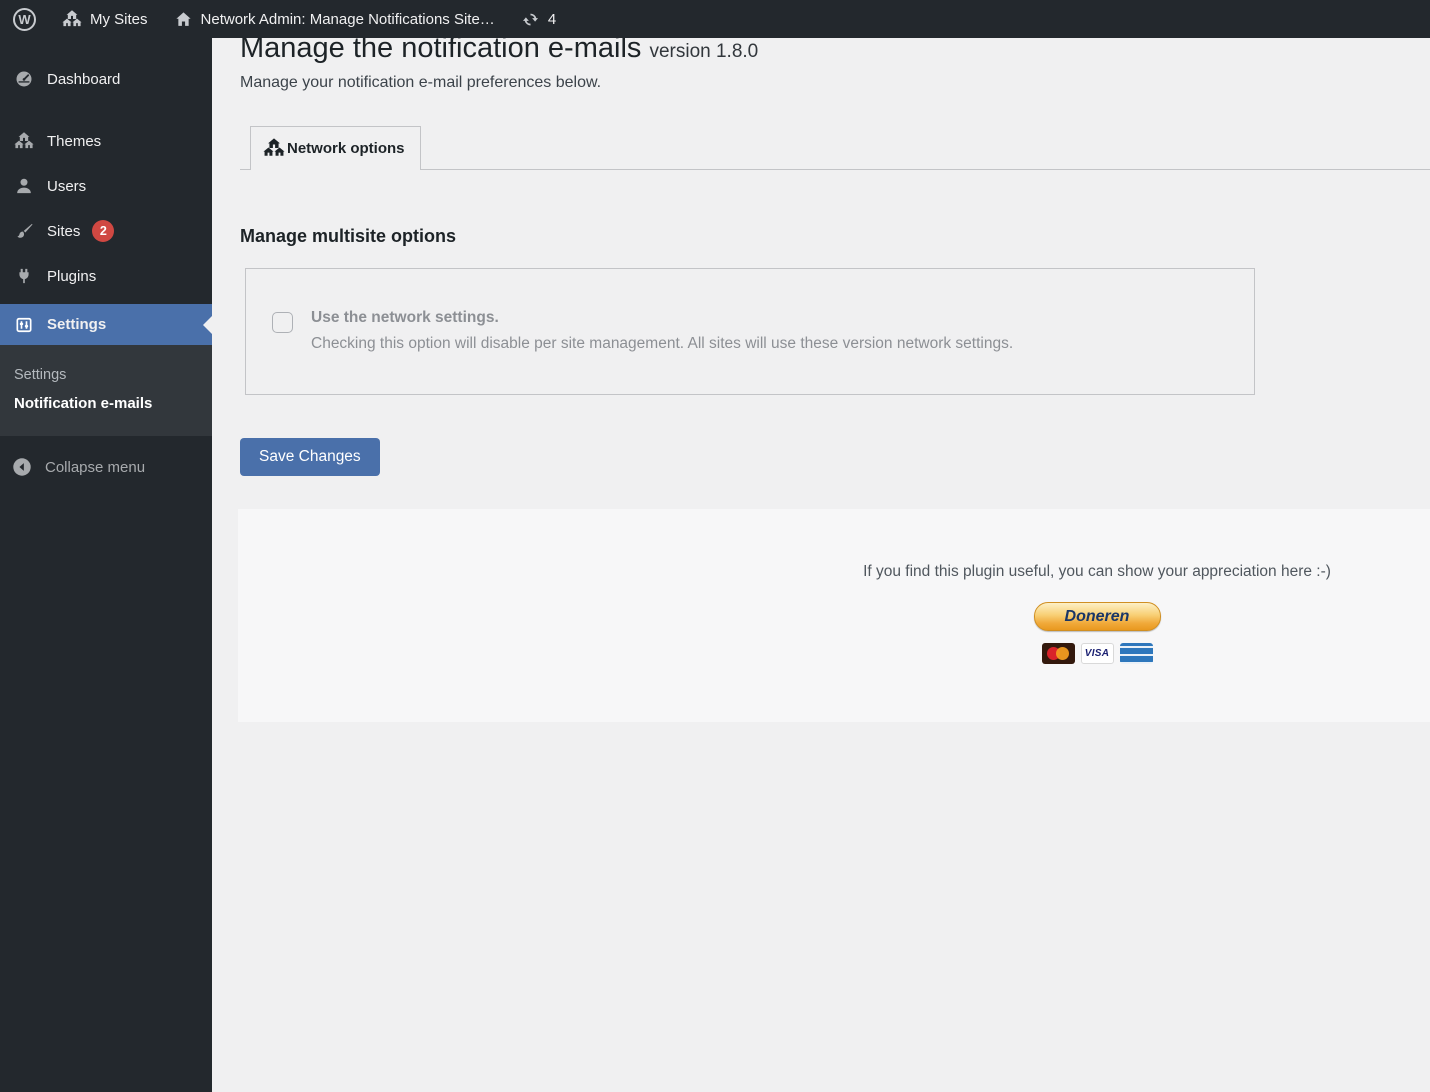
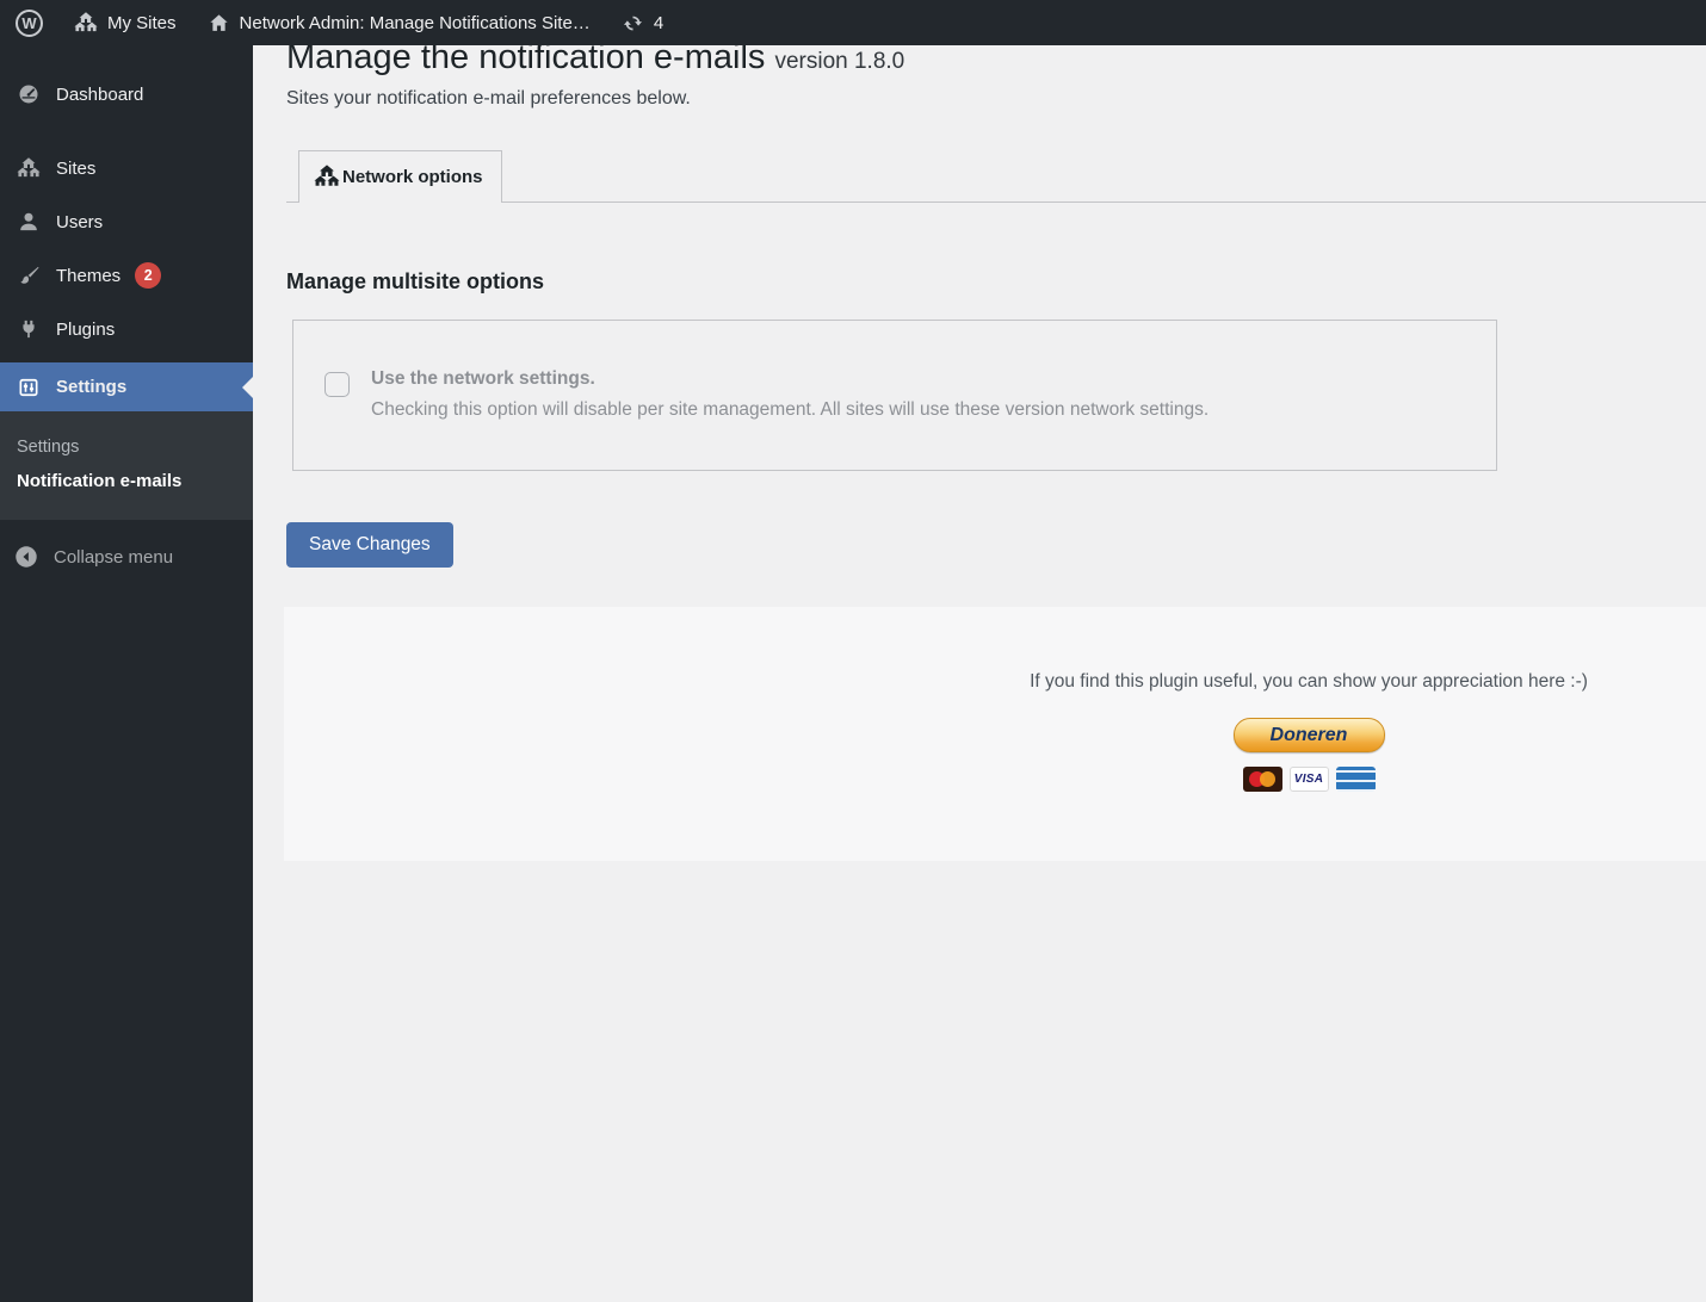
  W
  My Sites
  Network Admin: Manage Notifications Site…
  4
  Dashboard
- Themes
+ Sites
  Users
- Sites
+ Themes
  2
  Plugins
  Settings
  Settings
  Notification e-mails
  Collapse menu
  Manage the notification e-mails version 1.8.0
- Manage your notification e-mail preferences below.
+ Sites your notification e-mail preferences below.
  Network options
  Manage multisite options
  Use the network settings.
  Checking this option will disable per site management. All sites will use these version network settings.
  Save Changes
  If you find this plugin useful, you can show your appreciation here :-)
  Doneren
  VISA
